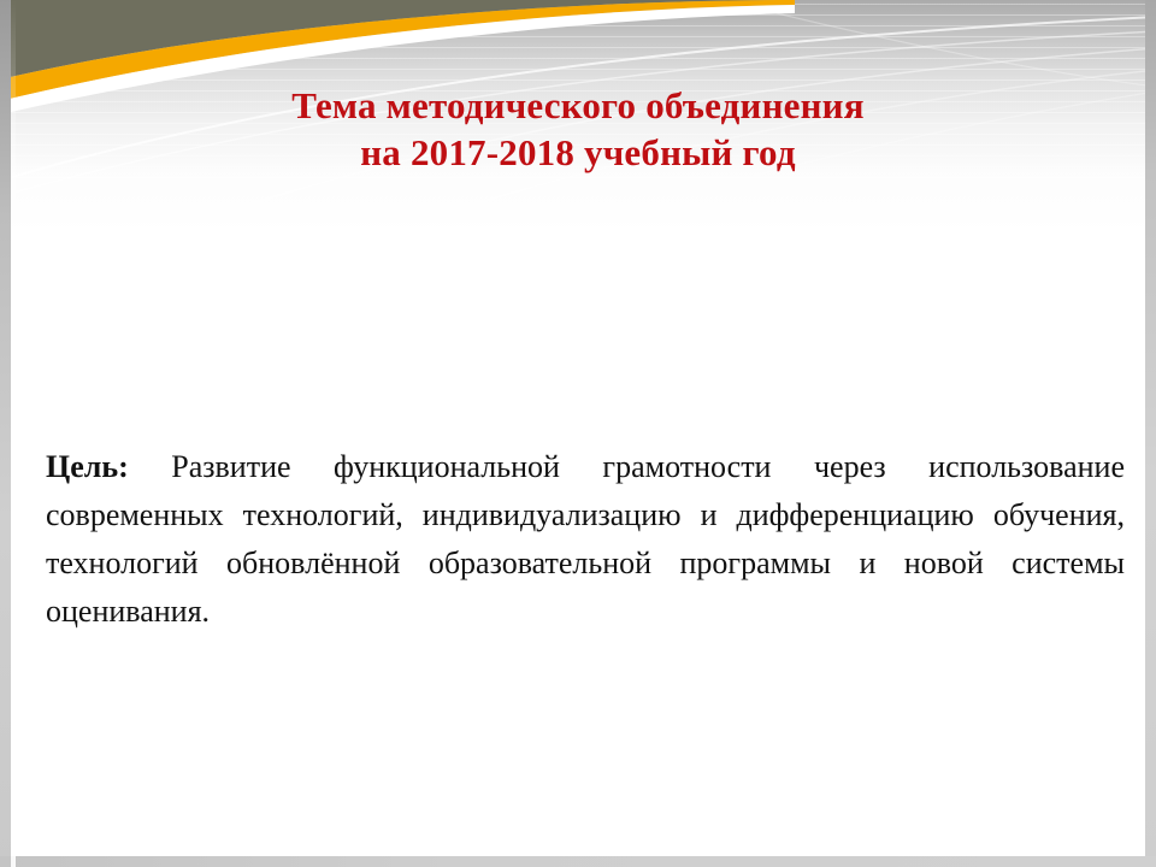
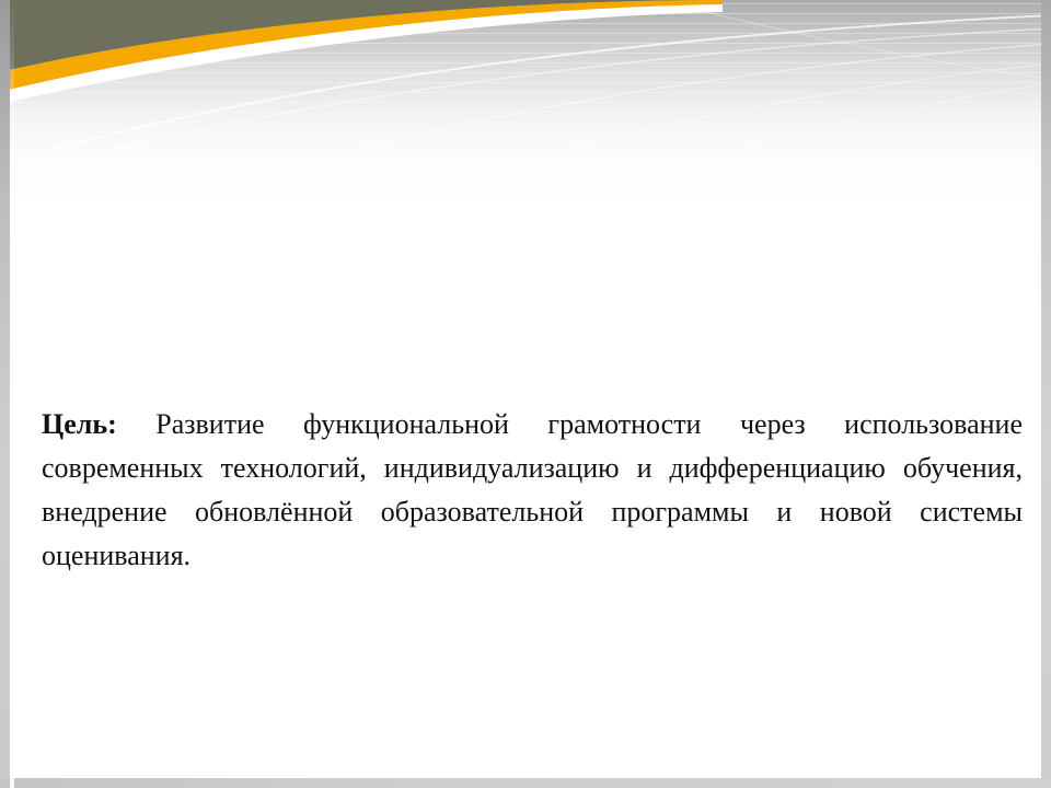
- Тема методического объединения
- на 2017-2018 учебный год
- Цель: Развитие функциональной грамотности через использование современных технологий, индивидуализацию и дифференциацию обучения, технологий обновлённой образовательной программы и новой системы оценивания.
+ Цель: Развитие функциональной грамотности через использование современных технологий, индивидуализацию и дифференциацию обучения, внедрение обновлённой образовательной программы и новой системы оценивания.
